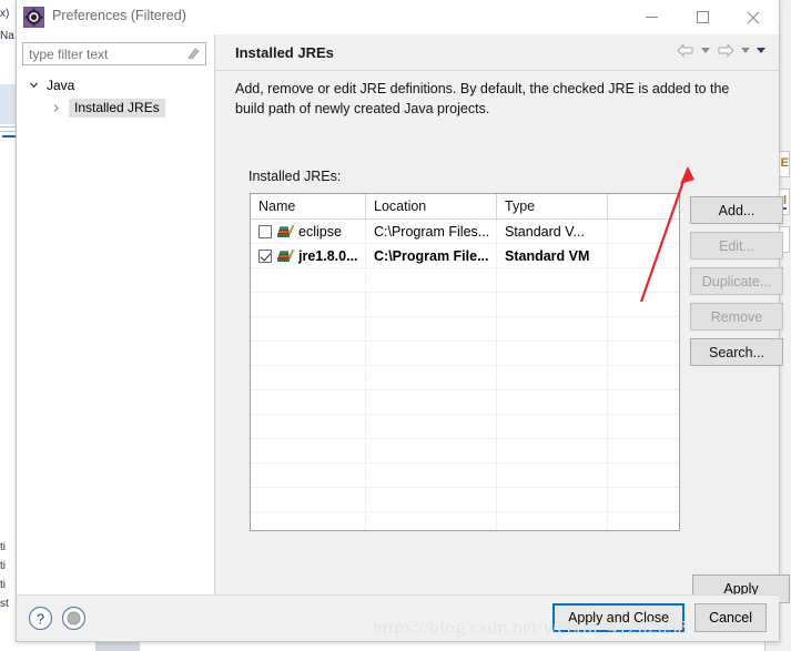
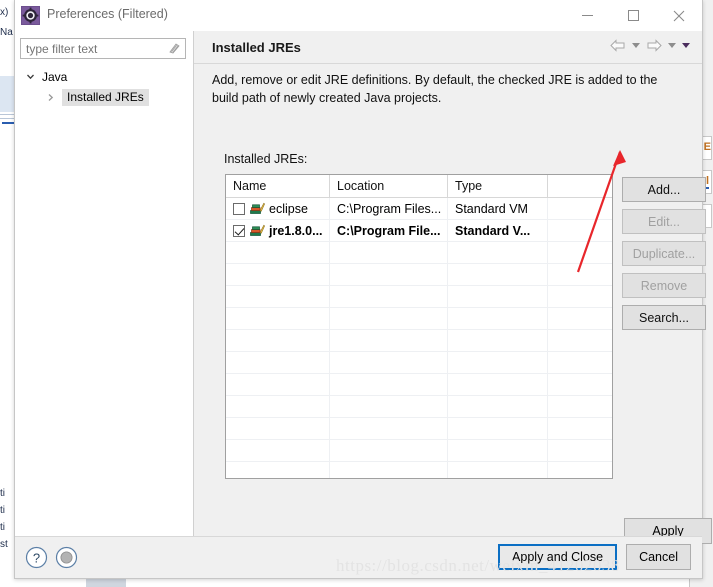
  x)
  Na
  ti
  ti
  ti
  st
  E
  l
  Preferences (Filtered)
  type filter text
  Java
  Installed JREs
  Installed JREs
  Add, remove or edit JRE definitions. By default, the checked JRE is added to the build path of newly created Java projects.
  Installed JREs:
  Name
  Location
  Type
  eclipse
  C:\Program Files...
- Standard V...
+ Standard VM
  jre1.8.0...
  C:\Program File...
- Standard VM
+ Standard V...
  Add...
  Edit...
  Duplicate...
  Remove
  Search...
  Apply
  ?
  Apply and Close
  Cancel
  https://blog.csdn.net/weixin_41202038
